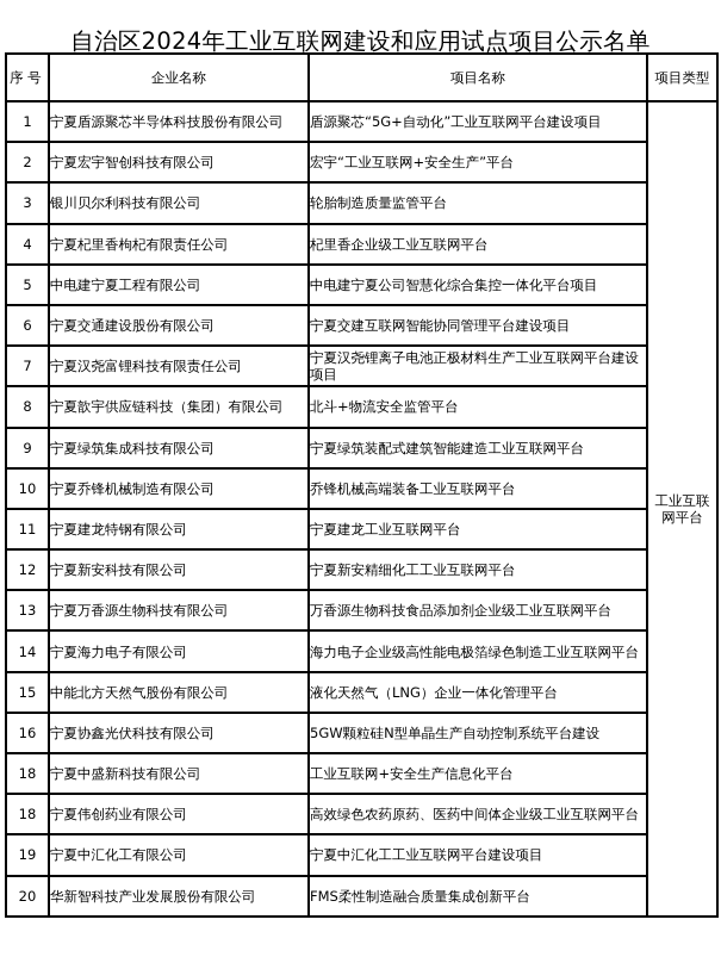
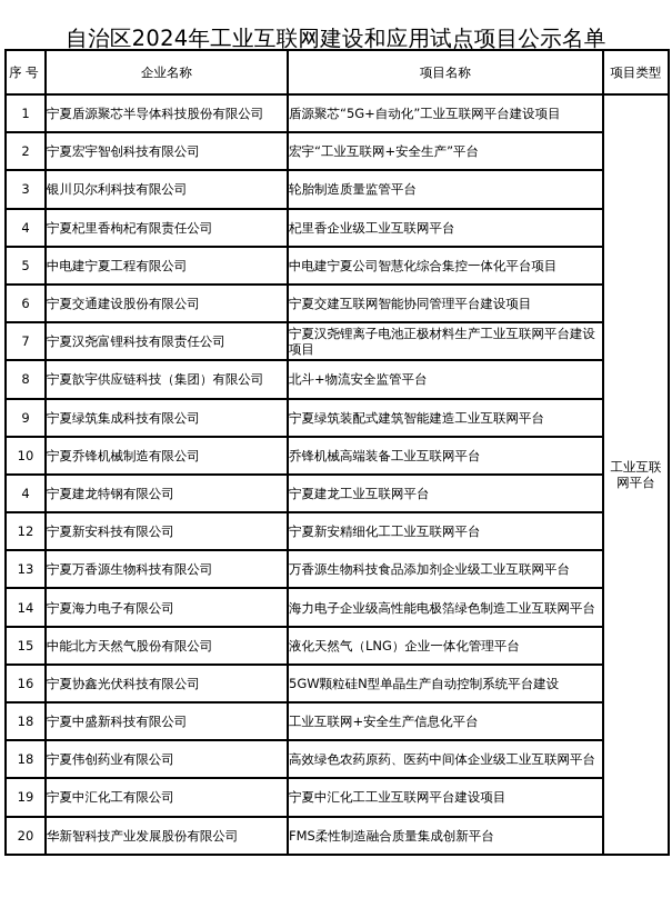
  自治区2024年工业互联网建设和应用试点项目公示名单
  序 号	企业名称	项目名称	项目类型
  1	宁夏盾源聚芯半导体科技股份有限公司	盾源聚芯“5G+自动化”工业互联网平台建设项目	工业互联网平台
  2	宁夏宏宇智创科技有限公司	宏宇“工业互联网+安全生产”平台
  3	银川贝尔利科技有限公司	轮胎制造质量监管平台
  4	宁夏杞里香枸杞有限责任公司	杞里香企业级工业互联网平台
  5	中电建宁夏工程有限公司	中电建宁夏公司智慧化综合集控一体化平台项目
  6	宁夏交通建设股份有限公司	宁夏交建互联网智能协同管理平台建设项目
  7	宁夏汉尧富锂科技有限责任公司	宁夏汉尧锂离子电池正极材料生产工业互联网平台建设项目
  8	宁夏歆宇供应链科技（集团）有限公司	北斗+物流安全监管平台
  9	宁夏绿筑集成科技有限公司	宁夏绿筑装配式建筑智能建造工业互联网平台
  10	宁夏乔锋机械制造有限公司	乔锋机械高端装备工业互联网平台
- 11	宁夏建龙特钢有限公司	宁夏建龙工业互联网平台
+ 4	宁夏建龙特钢有限公司	宁夏建龙工业互联网平台
  12	宁夏新安科技有限公司	宁夏新安精细化工工业互联网平台
  13	宁夏万香源生物科技有限公司	万香源生物科技食品添加剂企业级工业互联网平台
  14	宁夏海力电子有限公司	海力电子企业级高性能电极箔绿色制造工业互联网平台
  15	中能北方天然气股份有限公司	液化天然气（LNG）企业一体化管理平台
  16	宁夏协鑫光伏科技有限公司	5GW颗粒硅N型单晶生产自动控制系统平台建设
  18	宁夏中盛新科技有限公司	工业互联网+安全生产信息化平台
  18	宁夏伟创药业有限公司	高效绿色农药原药、医药中间体企业级工业互联网平台
  19	宁夏中汇化工有限公司	宁夏中汇化工工业互联网平台建设项目
  20	华新智科技产业发展股份有限公司	FMS柔性制造融合质量集成创新平台
